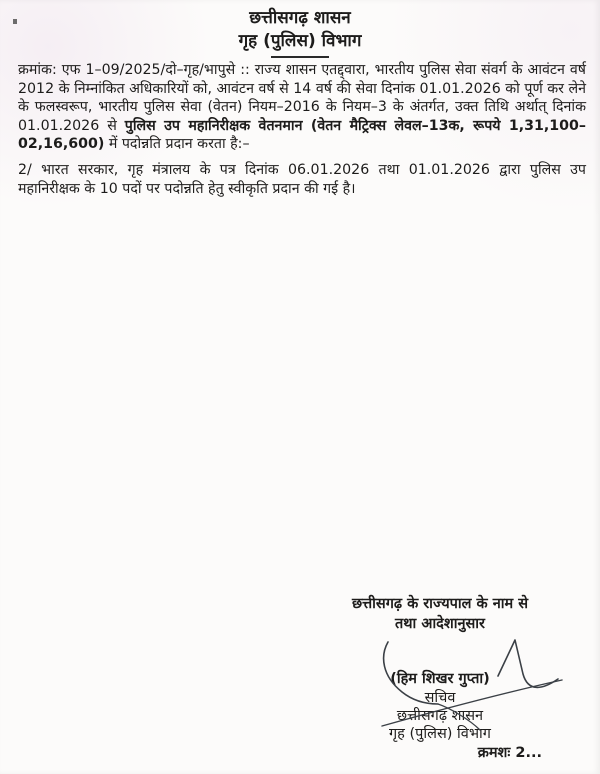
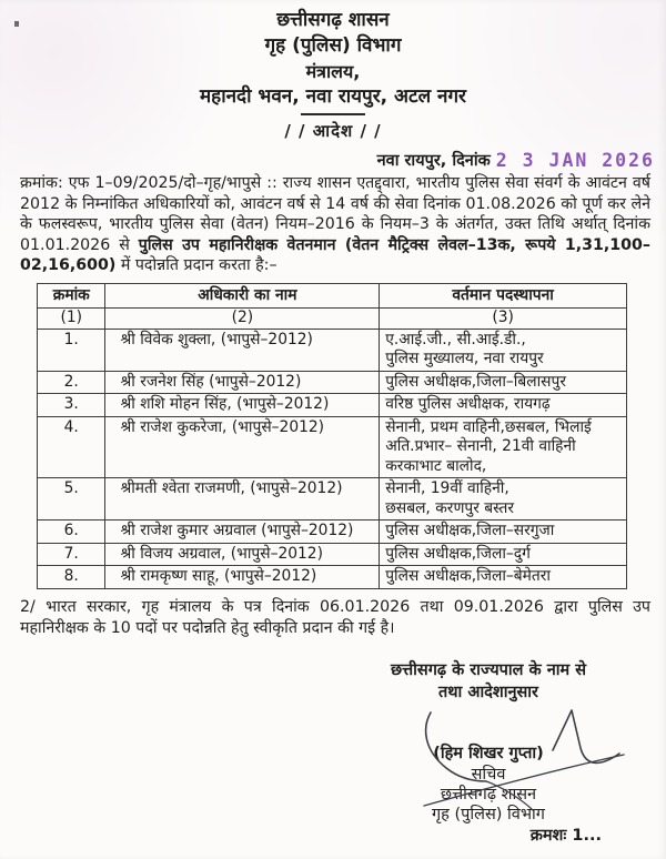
  छत्तीसगढ़ शासन
  गृह (पुलिस) विभाग
+ मंत्रालय,
+ महानदी भवन, नवा रायपुर, अटल नगर
+ / / आदेश / /
+ नवा रायपुर, दिनांक 2 3 JAN 2026
- क्रमांक: एफ 1–09/2025/दो–गृह/भापुसे :: राज्य शासन एतद्द्वारा, भारतीय पुलिस सेवा संवर्ग के आवंटन वर्ष 2012 के निम्नांकित अधिकारियों को, आवंटन वर्ष से 14 वर्ष की सेवा दिनांक 01.01.2026 को पूर्ण कर लेने के फलस्वरूप, भारतीय पुलिस सेवा (वेतन) नियम–2016 के नियम–3 के अंतर्गत, उक्त तिथि अर्थात् दिनांक 01.01.2026 से पुलिस उप महानिरीक्षक वेतनमान (वेतन मैट्रिक्स लेवल–13क, रूपये 1,31,100–02,16,600) में पदोन्नति प्रदान करता है:–
+ क्रमांक: एफ 1–09/2025/दो–गृह/भापुसे :: राज्य शासन एतद्द्वारा, भारतीय पुलिस सेवा संवर्ग के आवंटन वर्ष 2012 के निम्नांकित अधिकारियों को, आवंटन वर्ष से 14 वर्ष की सेवा दिनांक 01.08.2026 को पूर्ण कर लेने के फलस्वरूप, भारतीय पुलिस सेवा (वेतन) नियम–2016 के नियम–3 के अंतर्गत, उक्त तिथि अर्थात् दिनांक 01.01.2026 से पुलिस उप महानिरीक्षक वेतनमान (वेतन मैट्रिक्स लेवल–13क, रूपये 1,31,100–02,16,600) में पदोन्नति प्रदान करता है:–
+ क्रमांक	अधिकारी का नाम	वर्तमान पदस्थापना
+ (1)	(2)	(3)
+ 1.	श्री विवेक शुक्ला, (भापुसे–2012)	ए.आई.जी., सी.आई.डी., पुलिस मुख्यालय, नवा रायपुर
+ 2.	श्री रजनेश सिंह (भापुसे–2012)	पुलिस अधीक्षक,जिला–बिलासपुर
+ 3.	श्री शशि मोहन सिंह, (भापुसे–2012)	वरिष्ठ पुलिस अधीक्षक, रायगढ़
+ 4.	श्री राजेश कुकरेजा, (भापुसे–2012)	सेनानी, प्रथम वाहिनी,छसबल, भिलाई अति.प्रभार– सेनानी, 21वी वाहिनी करकाभाट बालोद,
+ 5.	श्रीमती श्वेता राजमणी, (भापुसे–2012)	सेनानी, 19वीं वाहिनी, छसबल, करणपुर बस्तर
+ 6.	श्री राजेश कुमार अग्रवाल (भापुसे–2012)	पुलिस अधीक्षक,जिला–सरगुजा
+ 7.	श्री विजय अग्रवाल, (भापुसे–2012)	पुलिस अधीक्षक,जिला–दुर्ग
+ 8.	श्री रामकृष्ण साहू, (भापुसे–2012)	पुलिस अधीक्षक,जिला–बेमेतरा
- 2/ भारत सरकार, गृह मंत्रालय के पत्र दिनांक 06.01.2026 तथा 01.01.2026 द्वारा पुलिस उप महानिरीक्षक के 10 पदों पर पदोन्नति हेतु स्वीकृति प्रदान की गई है।
+ 2/ भारत सरकार, गृह मंत्रालय के पत्र दिनांक 06.01.2026 तथा 09.01.2026 द्वारा पुलिस उप महानिरीक्षक के 10 पदों पर पदोन्नति हेतु स्वीकृति प्रदान की गई है।
  छत्तीसगढ़ के राज्यपाल के नाम से
  तथा आदेशानुसार
  (हिम शिखर गुप्ता)
  सचिव
  छत्तीसगढ़ शासन
  गृह (पुलिस) विभाग
- क्रमशः 2...
+ क्रमशः 1...
